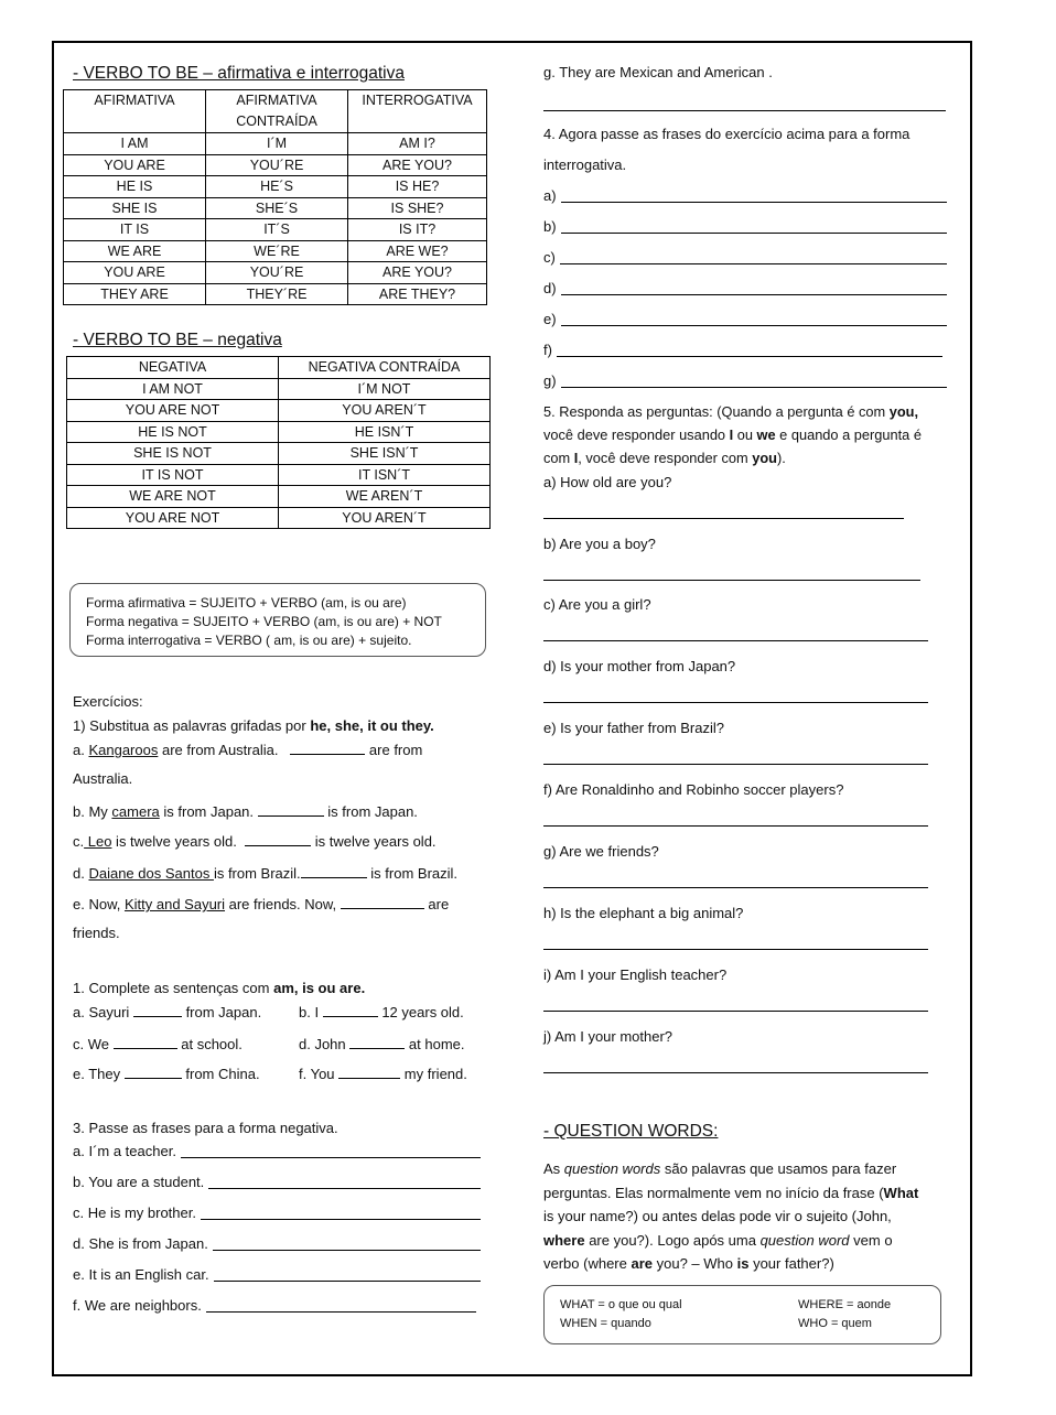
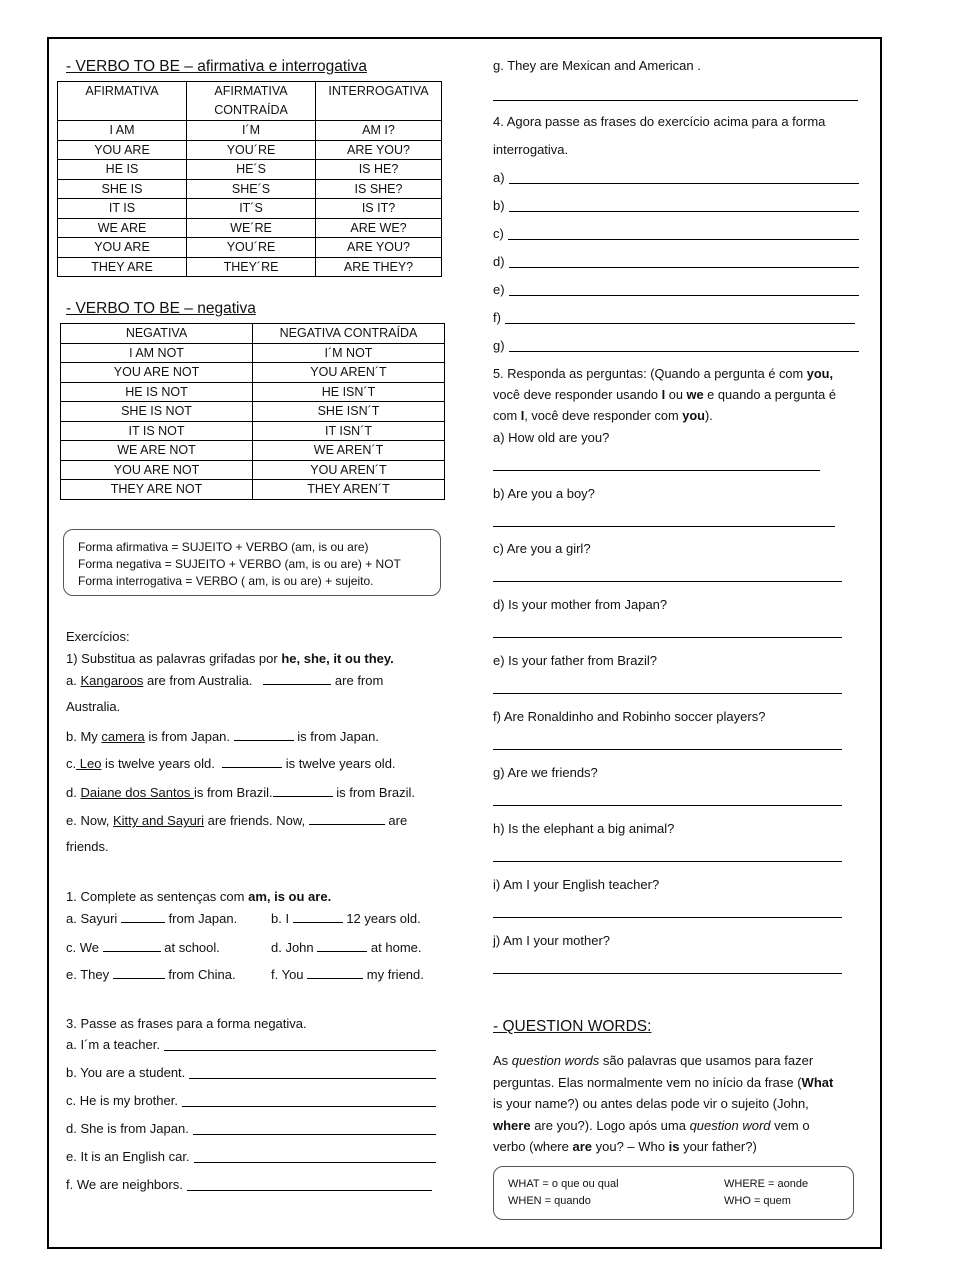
  - VERBO TO BE – afirmativa e interrogativa
  AFIRMATIVA	AFIRMATIVACONTRAÍDA	INTERROGATIVA
  I AM	I´M	AM I?
  YOU ARE	YOU´RE	ARE YOU?
  HE IS	HE´S	IS HE?
  SHE IS	SHE´S	IS SHE?
  IT IS	IT´S	IS IT?
  WE ARE	WE´RE	ARE WE?
  YOU ARE	YOU´RE	ARE YOU?
  THEY ARE	THEY´RE	ARE THEY?
  - VERBO TO BE – negativa
  NEGATIVA	NEGATIVA CONTRAÍDA
  I AM NOT	I´M NOT
  YOU ARE NOT	YOU AREN´T
  HE IS NOT	HE ISN´T
  SHE IS NOT	SHE ISN´T
  IT IS NOT	IT ISN´T
  WE ARE NOT	WE AREN´T
  YOU ARE NOT	YOU AREN´T
+ THEY ARE NOT	THEY AREN´T
  Forma afirmativa = SUJEITO + VERBO (am, is ou are)
  Forma negativa = SUJEITO + VERBO (am, is ou are) + NOT
  Forma interrogativa = VERBO ( am, is ou are) + sujeito.
  Exercícios:
  1) Substitua as palavras grifadas por he, she, it ou they.
  a. Kangaroos are from Australia. are from
  Australia.
  b. My camera is from Japan. is from Japan.
  c. Leo is twelve years old. is twelve years old.
  d. Daiane dos Santos is from Brazil. is from Brazil.
  e. Now, Kitty and Sayuri are friends. Now, are
  friends.
  1. Complete as sentenças com am, is ou are.
  a. Sayuri from Japan.
  b. I 12 years old.
  c. We at school.
  d. John at home.
  e. They from China.
  f. You my friend.
  3. Passe as frases para a forma negativa.
  a. I´m a teacher.
  b. You are a student.
  c. He is my brother.
  d. She is from Japan.
  e. It is an English car.
  f. We are neighbors.
  g. They are Mexican and American .
  4. Agora passe as frases do exercício acima para a forma
  interrogativa.
  a)
  b)
  c)
  d)
  e)
  f)
  g)
  5. Responda as perguntas: (Quando a pergunta é com you,
  você deve responder usando I ou we e quando a pergunta é
  com I, você deve responder com you).
  a) How old are you?
  b) Are you a boy?
  c) Are you a girl?
  d) Is your mother from Japan?
  e) Is your father from Brazil?
  f) Are Ronaldinho and Robinho soccer players?
  g) Are we friends?
  h) Is the elephant a big animal?
  i) Am I your English teacher?
  j) Am I your mother?
  - QUESTION WORDS:
  As question words são palavras que usamos para fazer
  perguntas. Elas normalmente vem no início da frase (What
  is your name?) ou antes delas pode vir o sujeito (John,
  where are you?). Logo após uma question word vem o
  verbo (where are you? – Who is your father?)
  WHAT = o que ou qual
  WHERE = aonde
  WHEN = quando
  WHO = quem
